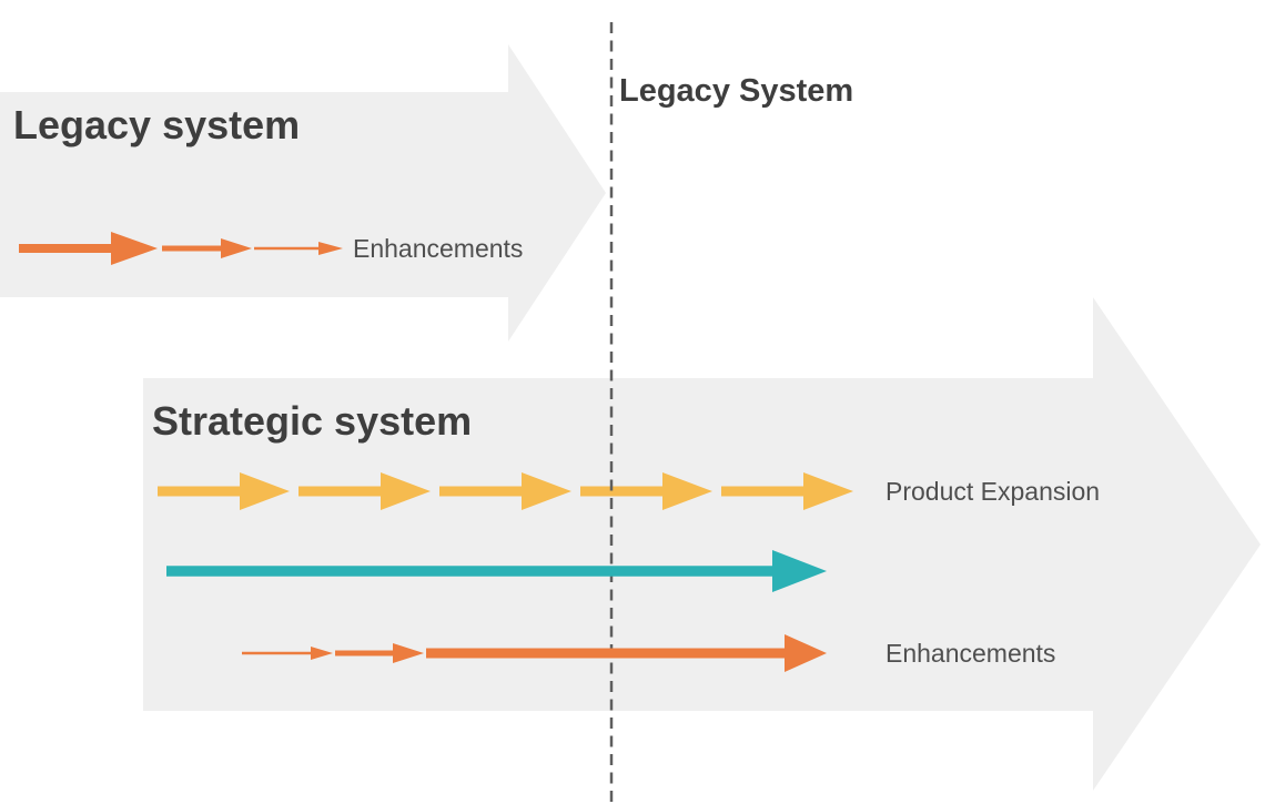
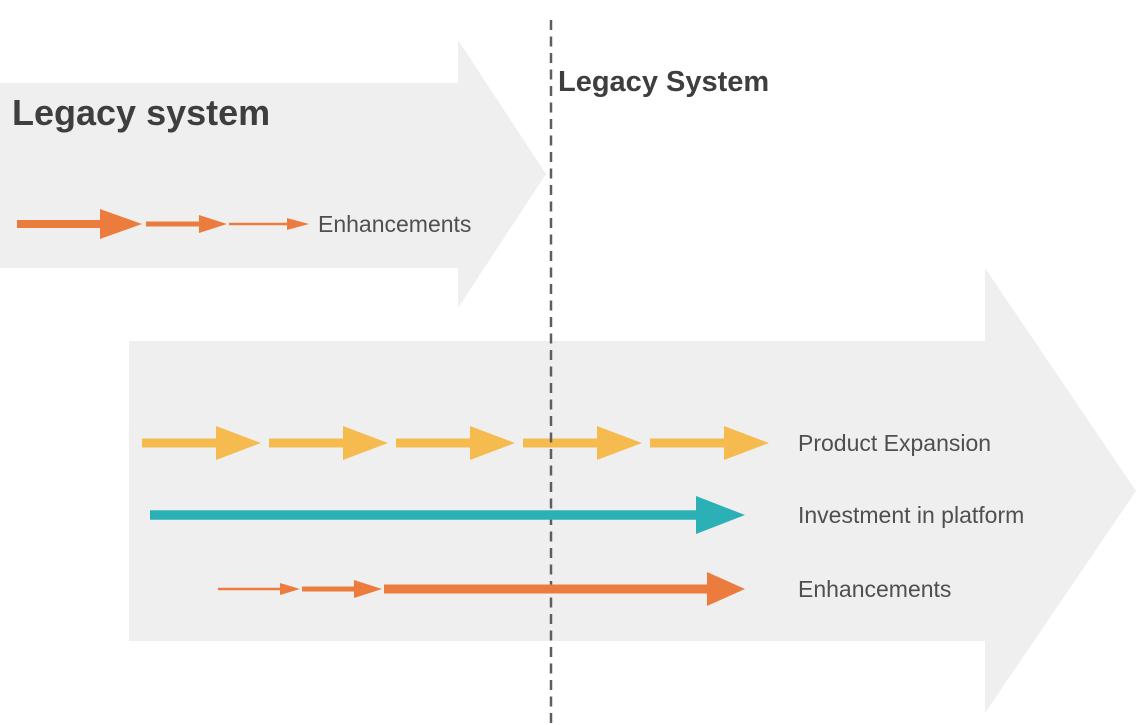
  Legacy system
- Strategic system
  Legacy System
  Enhancements
  Product Expansion
+ Investment in platform
  Enhancements
